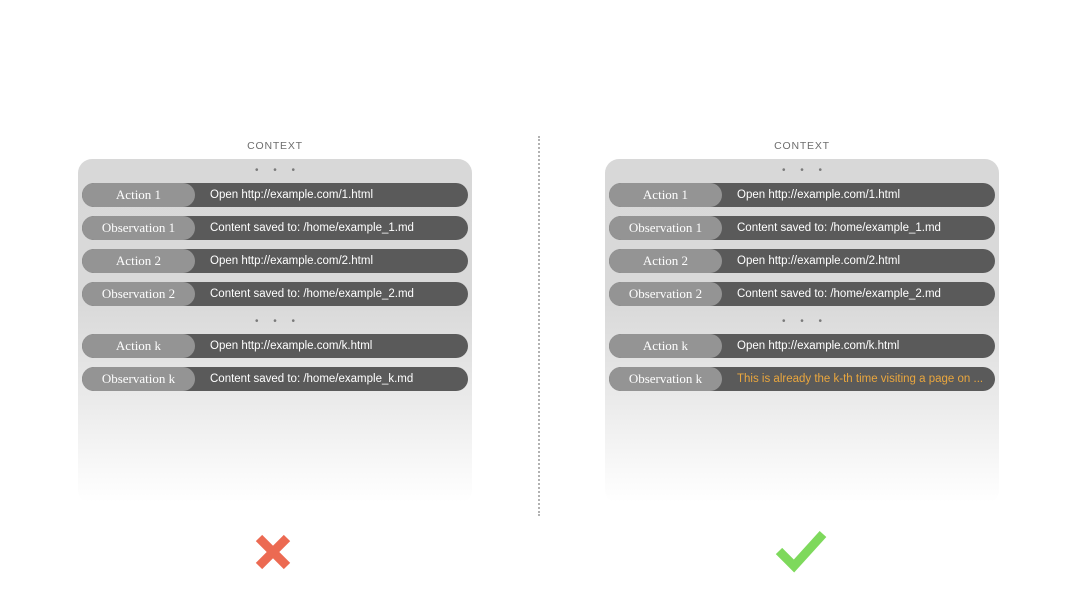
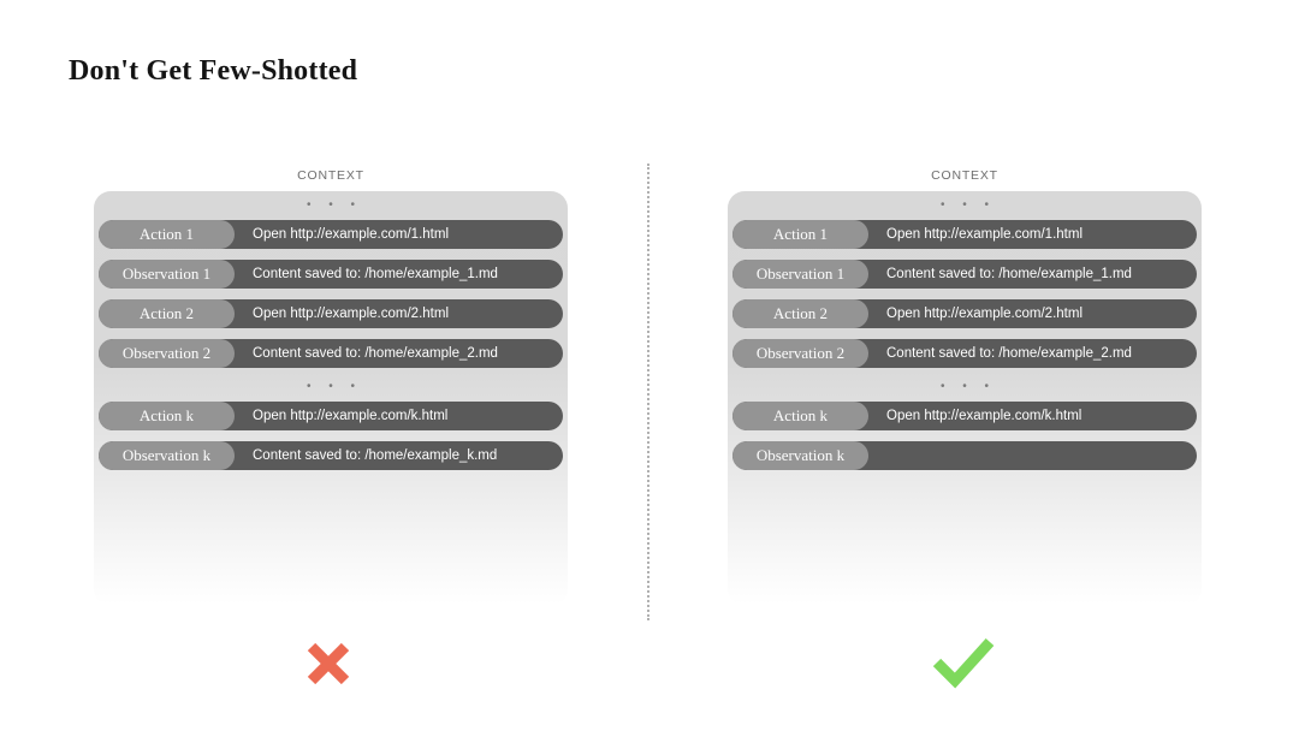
+ Don't Get Few-Shotted
  CONTEXT
  • • •
  Action 1
  Open http://example.com/1.html
  Observation 1
  Content saved to: /home/example_1.md
  Action 2
  Open http://example.com/2.html
  Observation 2
  Content saved to: /home/example_2.md
  • • •
  Action k
  Open http://example.com/k.html
  Observation k
  Content saved to: /home/example_k.md
  CONTEXT
  • • •
  Action 1
  Open http://example.com/1.html
  Observation 1
  Content saved to: /home/example_1.md
  Action 2
  Open http://example.com/2.html
  Observation 2
  Content saved to: /home/example_2.md
  • • •
  Action k
  Open http://example.com/k.html
  Observation k
- This is already the k-th time visiting a page on ...
